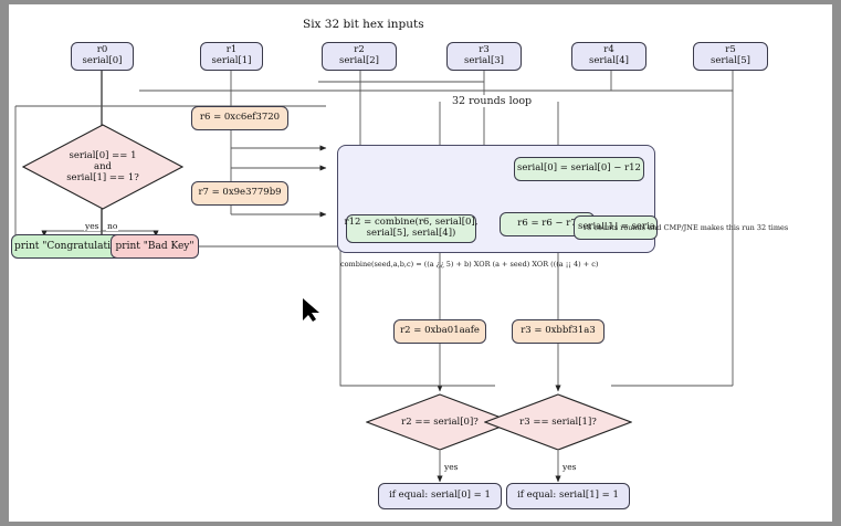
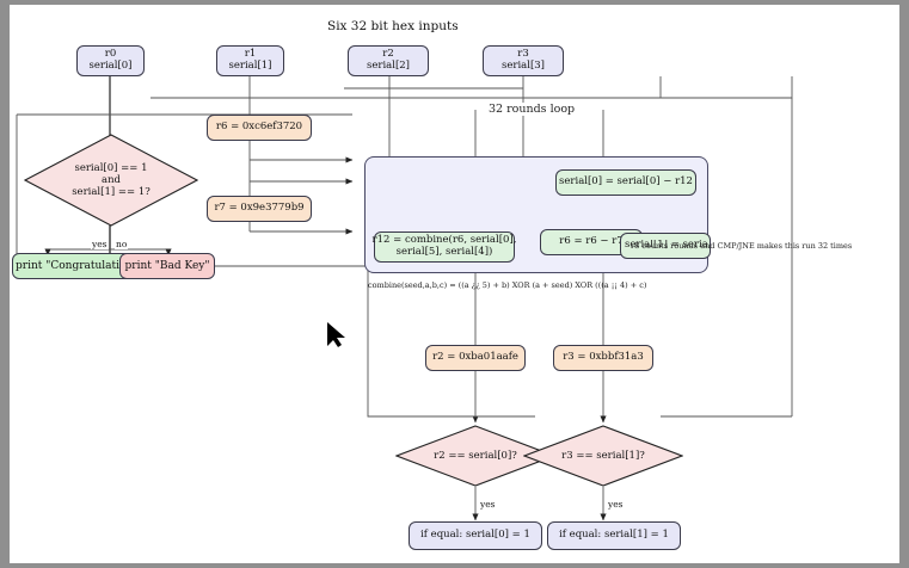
  Six 32 bit hex inputs
  r0
  serial[0]
  r1
  serial[1]
  r2
  serial[2]
  r3
  serial[3]
- r4
- serial[4]
- r5
- serial[5]
  serial[0] == 1
  and
  serial[1] == 1?
  yes
  no
  print "Congratulati
  print "Bad Key"
  r6 = 0xc6ef3720
  r7 = 0x9e3779b9
  32 rounds loop
  serial[0] = serial[0] − r12
  r12 = combine(r6, serial[0],
  serial[5], serial[4])
  r6 = r6 − r
  r8 counts rounds and CMP/JNE makes this run 32 times
  combine(seed,a,b,c) = ((a ¿¿ 5) + b) XOR (a + seed) XOR (((a ¡¡ 4) + c)
  r2 = 0xba01aafe
  r3 = 0xbbf31a3
  r2 == serial[0]?
  r3 == serial[1]?
  yes
  yes
  if equal: serial[0] = 1
  if equal: serial[1] = 1
